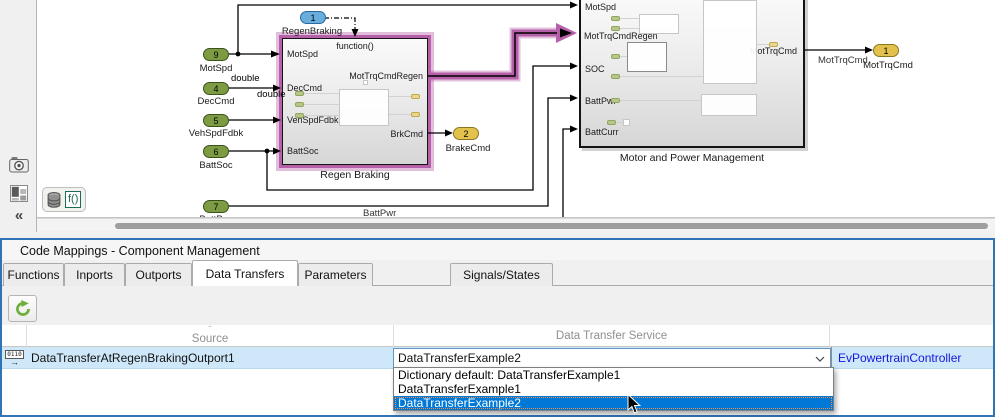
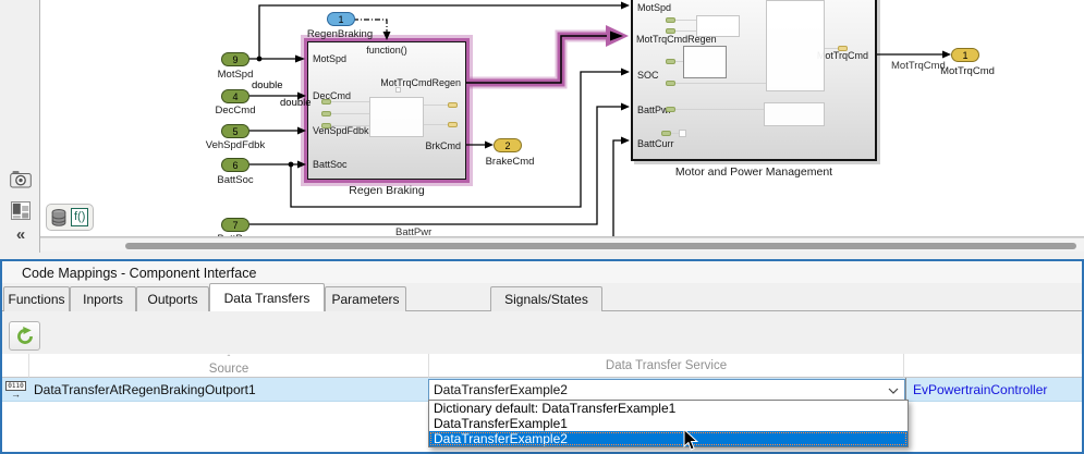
  function()
  MotSpd
  DecCmd
  VehSpdFdbk
  BattSoc
  MotTrqCmdRegen
  BrkCmd
  Regen Braking
  MotSpd
  MotTrqCmdRegen
  SOC
  BattP
  BattCurr
  otTrqCmd
  Motor and Power Management
  9
  MotSpd
  4
  DecCmd
  5
  VehSpdFdbk
  6
  BattSoc
  7
  1
  RegenBraking
  2
  BrakeCmd
  1
  MotTrqCmd
  double
  double
  BattPwr
  MotTrqCmd
  f()
  «
- Code Mappings - Component Management
+ Code Mappings - Component Interface
  Functions
  Inports
  Outports
  Data Transfers
  Parameters
  Signals/States
  ˆ
  Source
  Data Transfer Service
  →
  DataTransferAtRegenBrakingOutport1
  EvPowertrainController
  DataTransferExample2
  Dictionary default: DataTransferExample1
  DataTransferExample1
  DataTransferExample2
